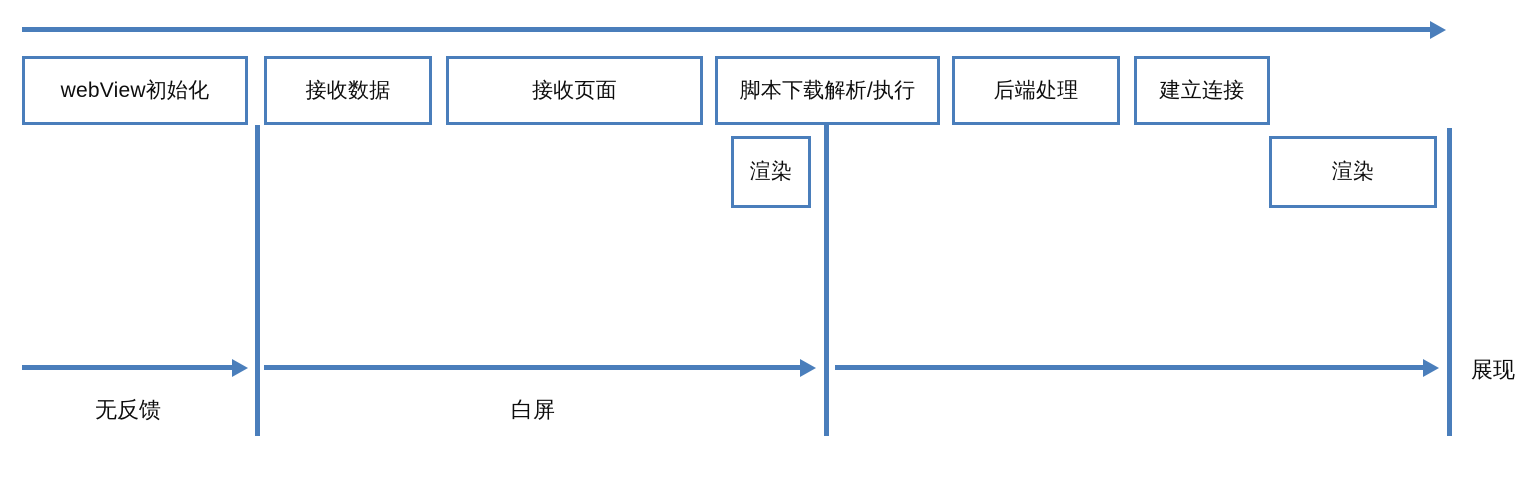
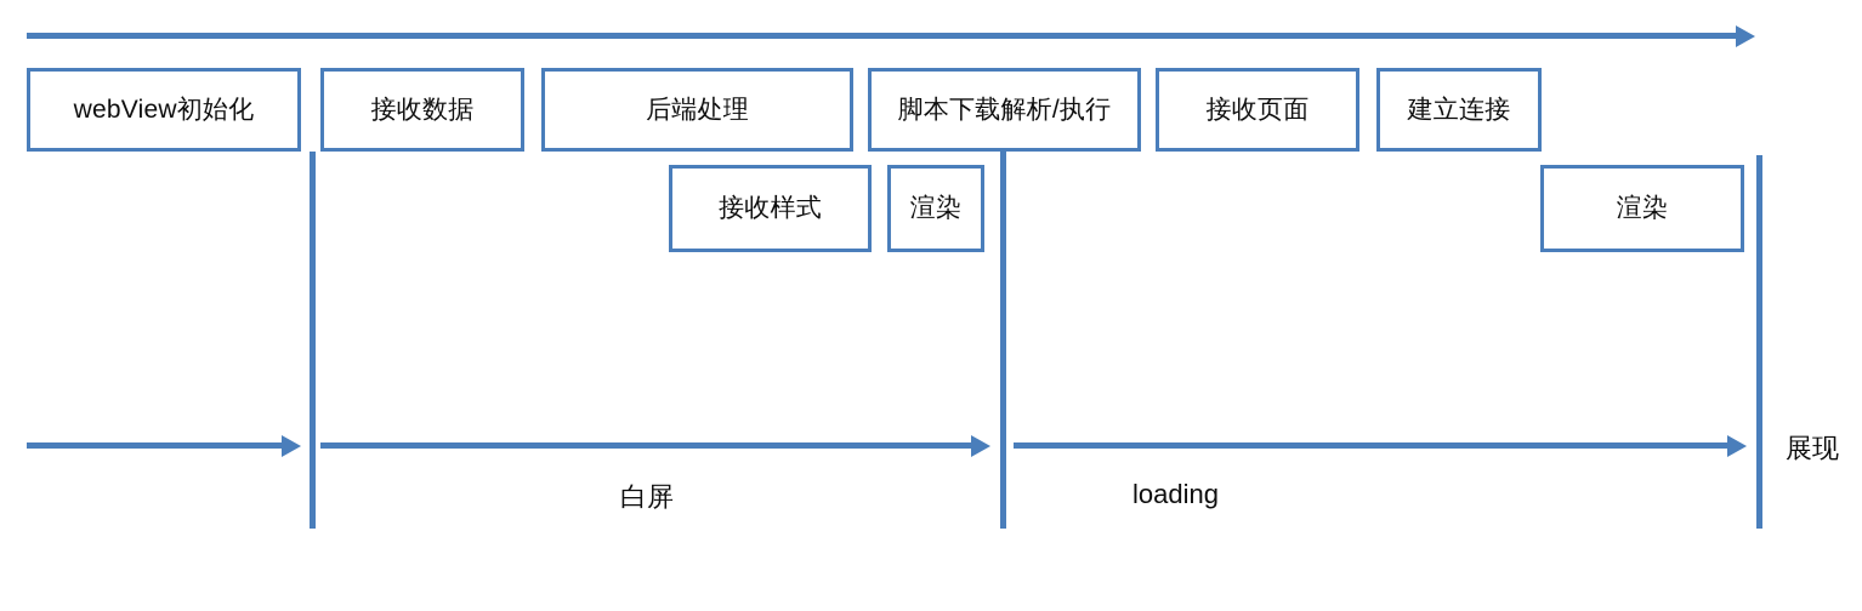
  webView初始化
  接收数据
- 接收页面
+ 后端处理
  脚本下载解析/执行
- 后端处理
+ 接收页面
  建立连接
+ 接收样式
  渲染
  渲染
- 无反馈
  白屏
+ loading
  展现
